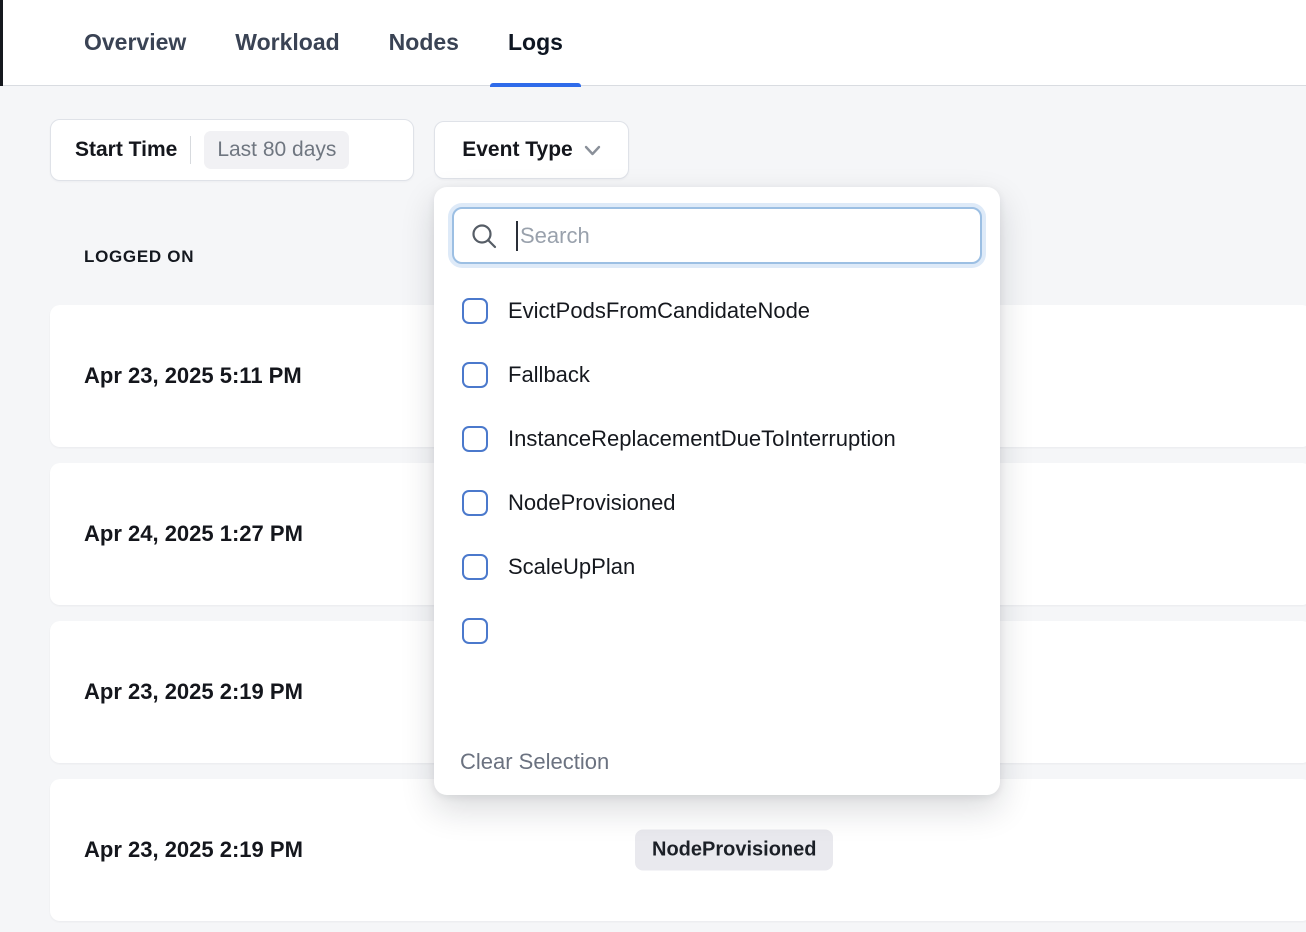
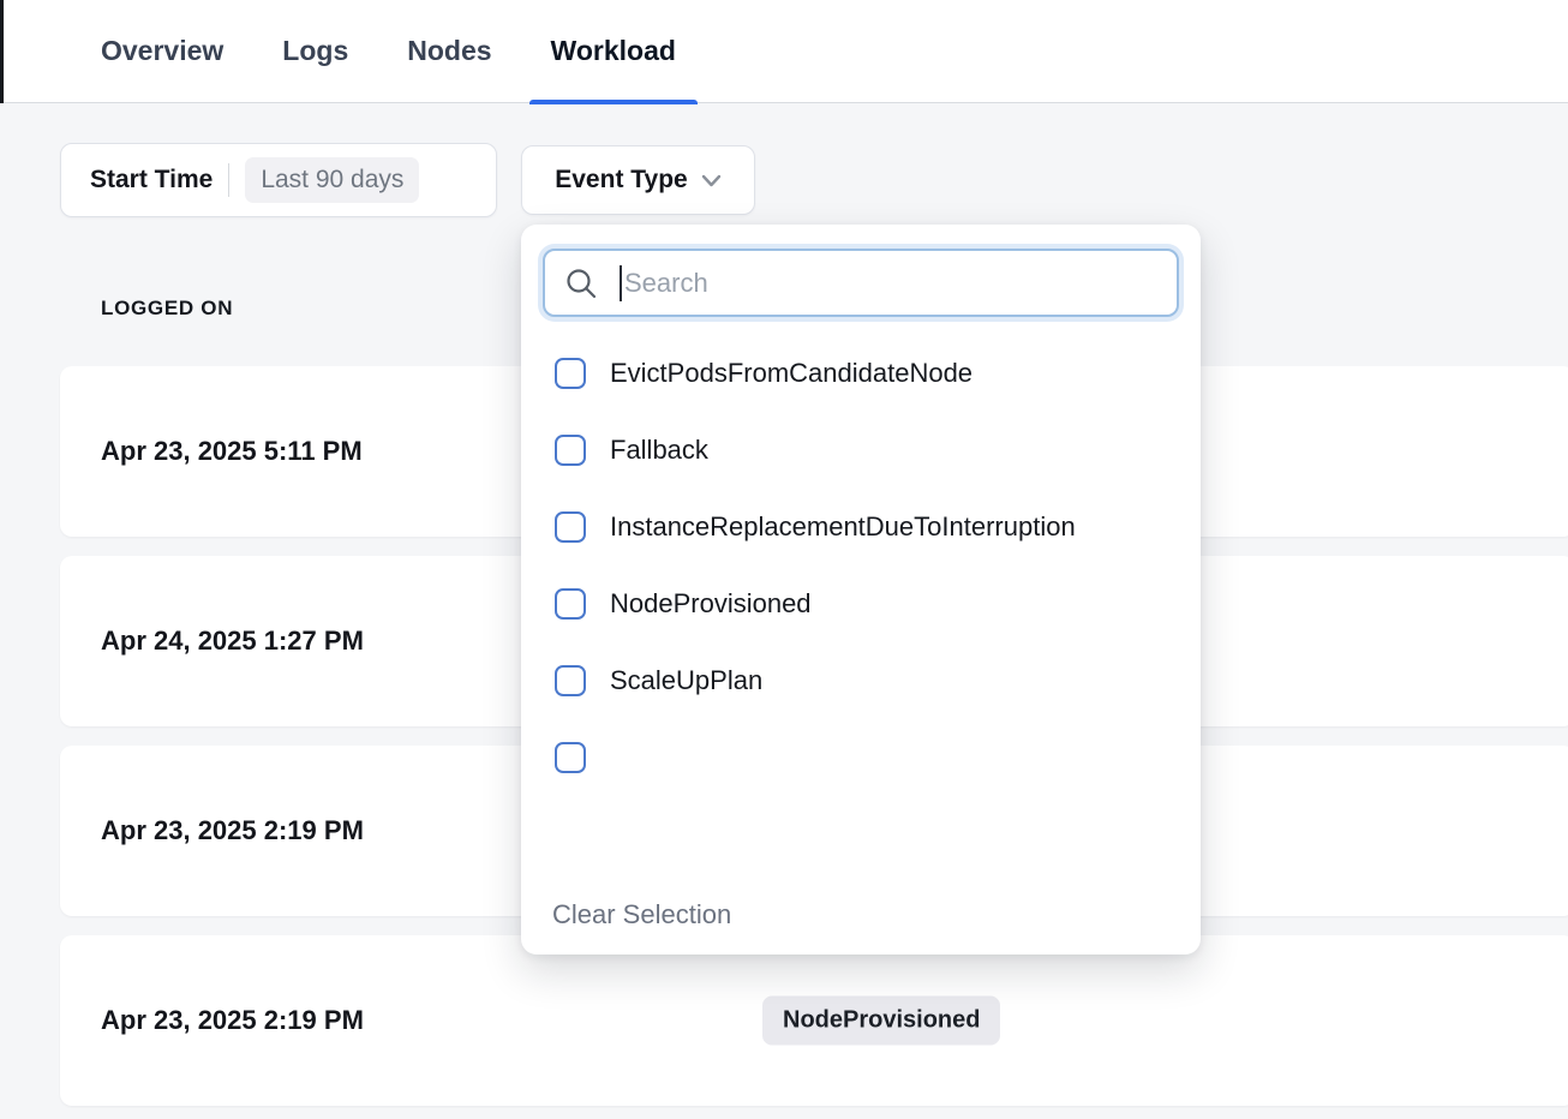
  Overview
- Workload
+ Logs
  Nodes
- Logs
+ Workload
  Start Time
- Last 80 days
+ Last 90 days
  Event Type
  LOGGED ON
  Apr 23, 2025 5:11 PM
  Apr 24, 2025 1:27 PM
  Apr 23, 2025 2:19 PM
  Apr 23, 2025 2:19 PM
  NodeProvisioned
  Search
  EvictPodsFromCandidateNode
  Fallback
  InstanceReplacementDueToInterruption
  NodeProvisioned
  ScaleUpPlan
  Clear Selection
